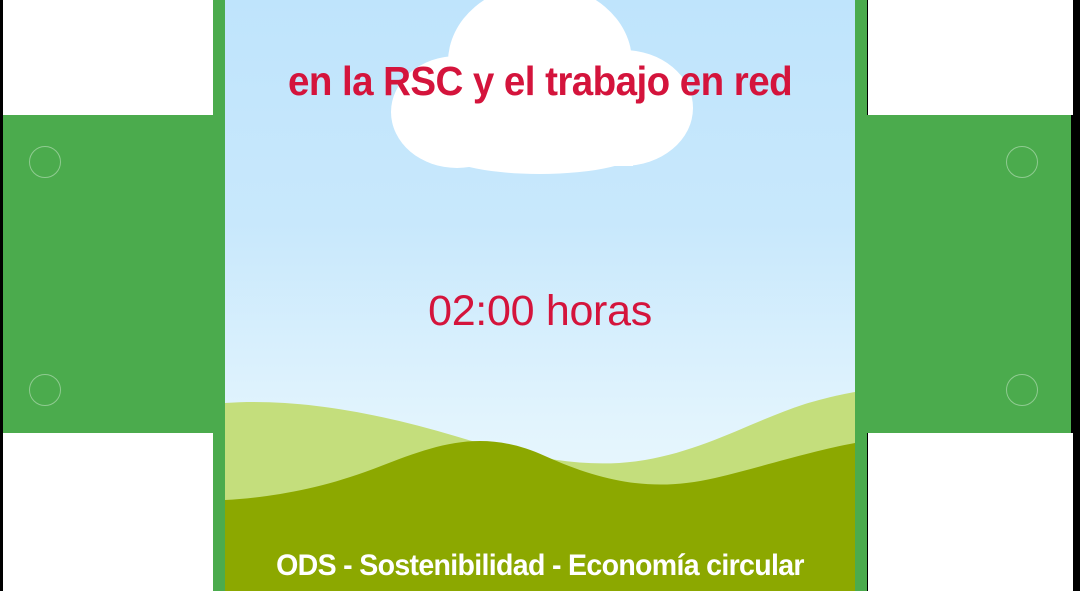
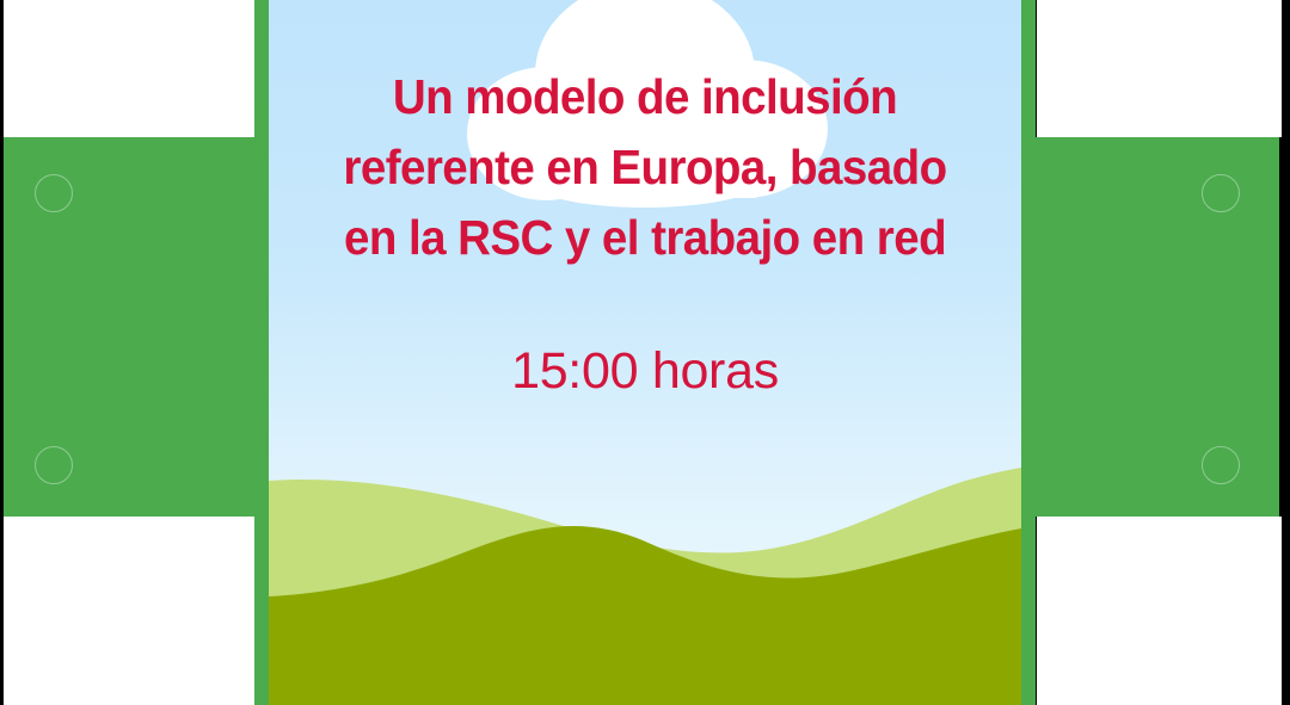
+ Un modelo de inclusión
+ referente en Europa, basado
  en la RSC y el trabajo en red
- 02:00 horas
+ 15:00 horas
- ODS - Sostenibilidad - Economía circular
